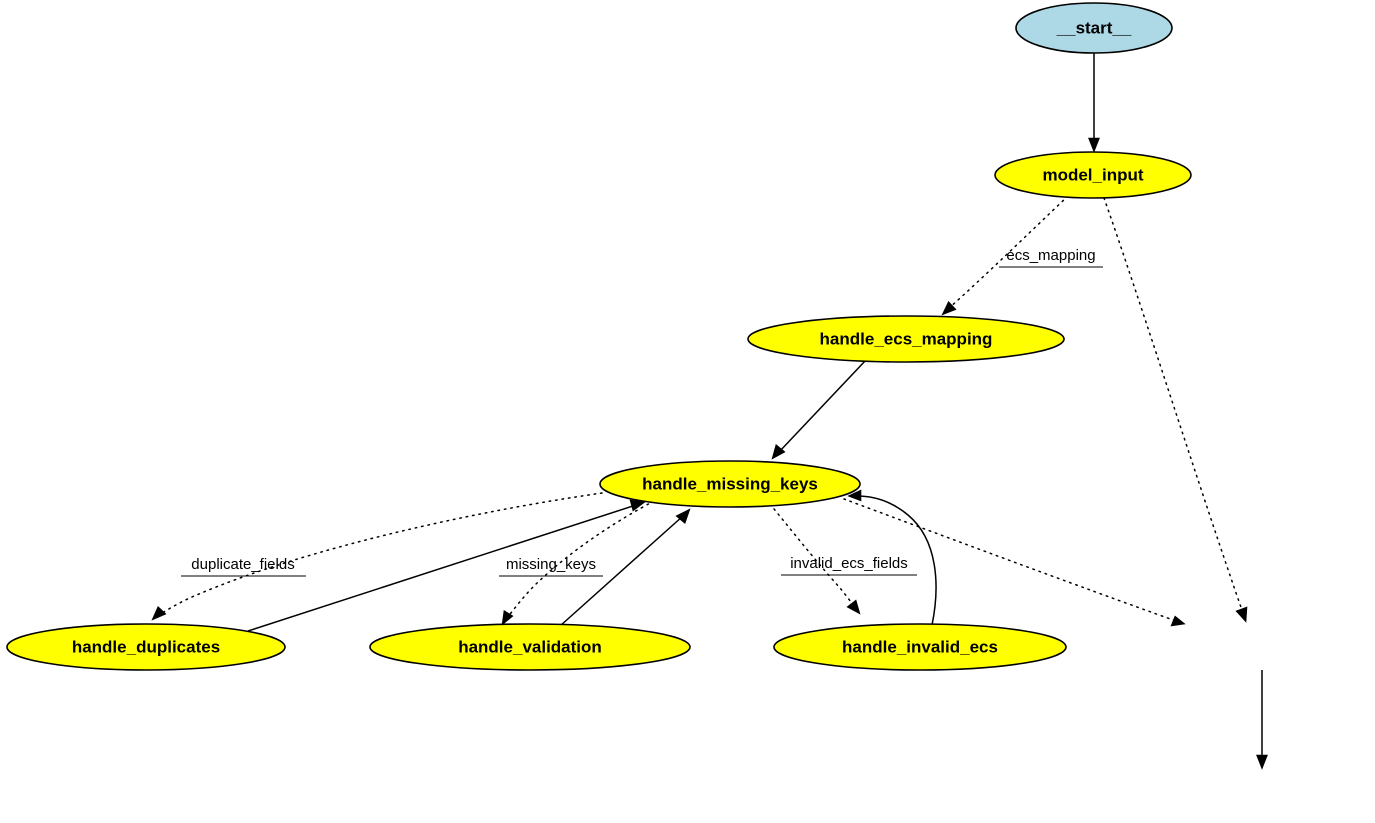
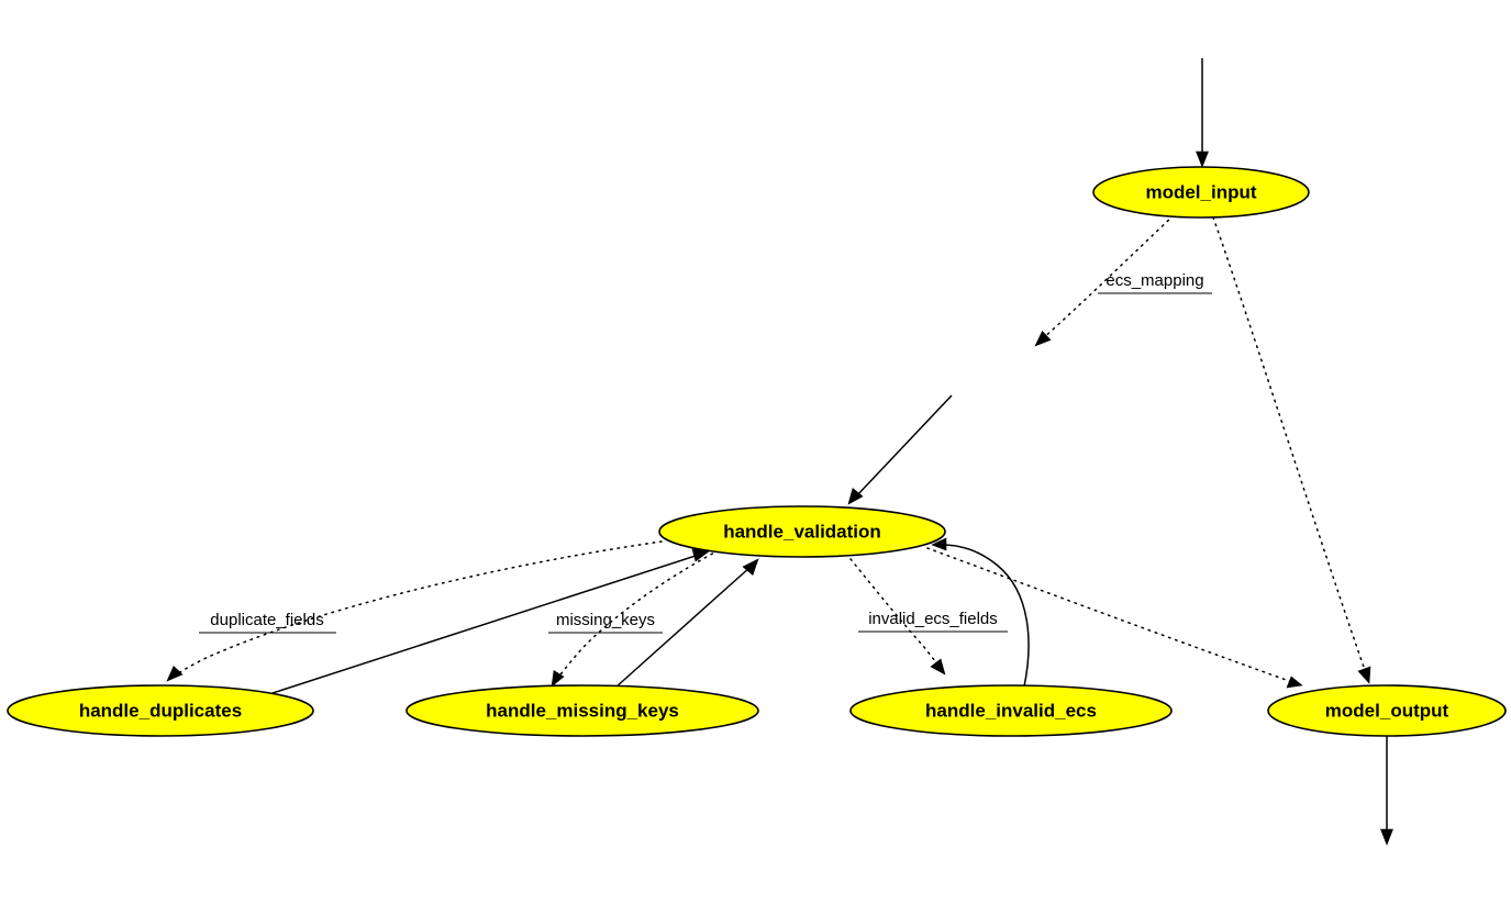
  ecs_mapping
  duplicate_fields
  missing_keys
  invalid_ecs_fields
- __start__
  model_input
- handle_ecs_mapping
- handle_missing_keys
+ handle_validation
  handle_duplicates
- handle_validation
+ handle_missing_keys
  handle_invalid_ecs
+ model_output
